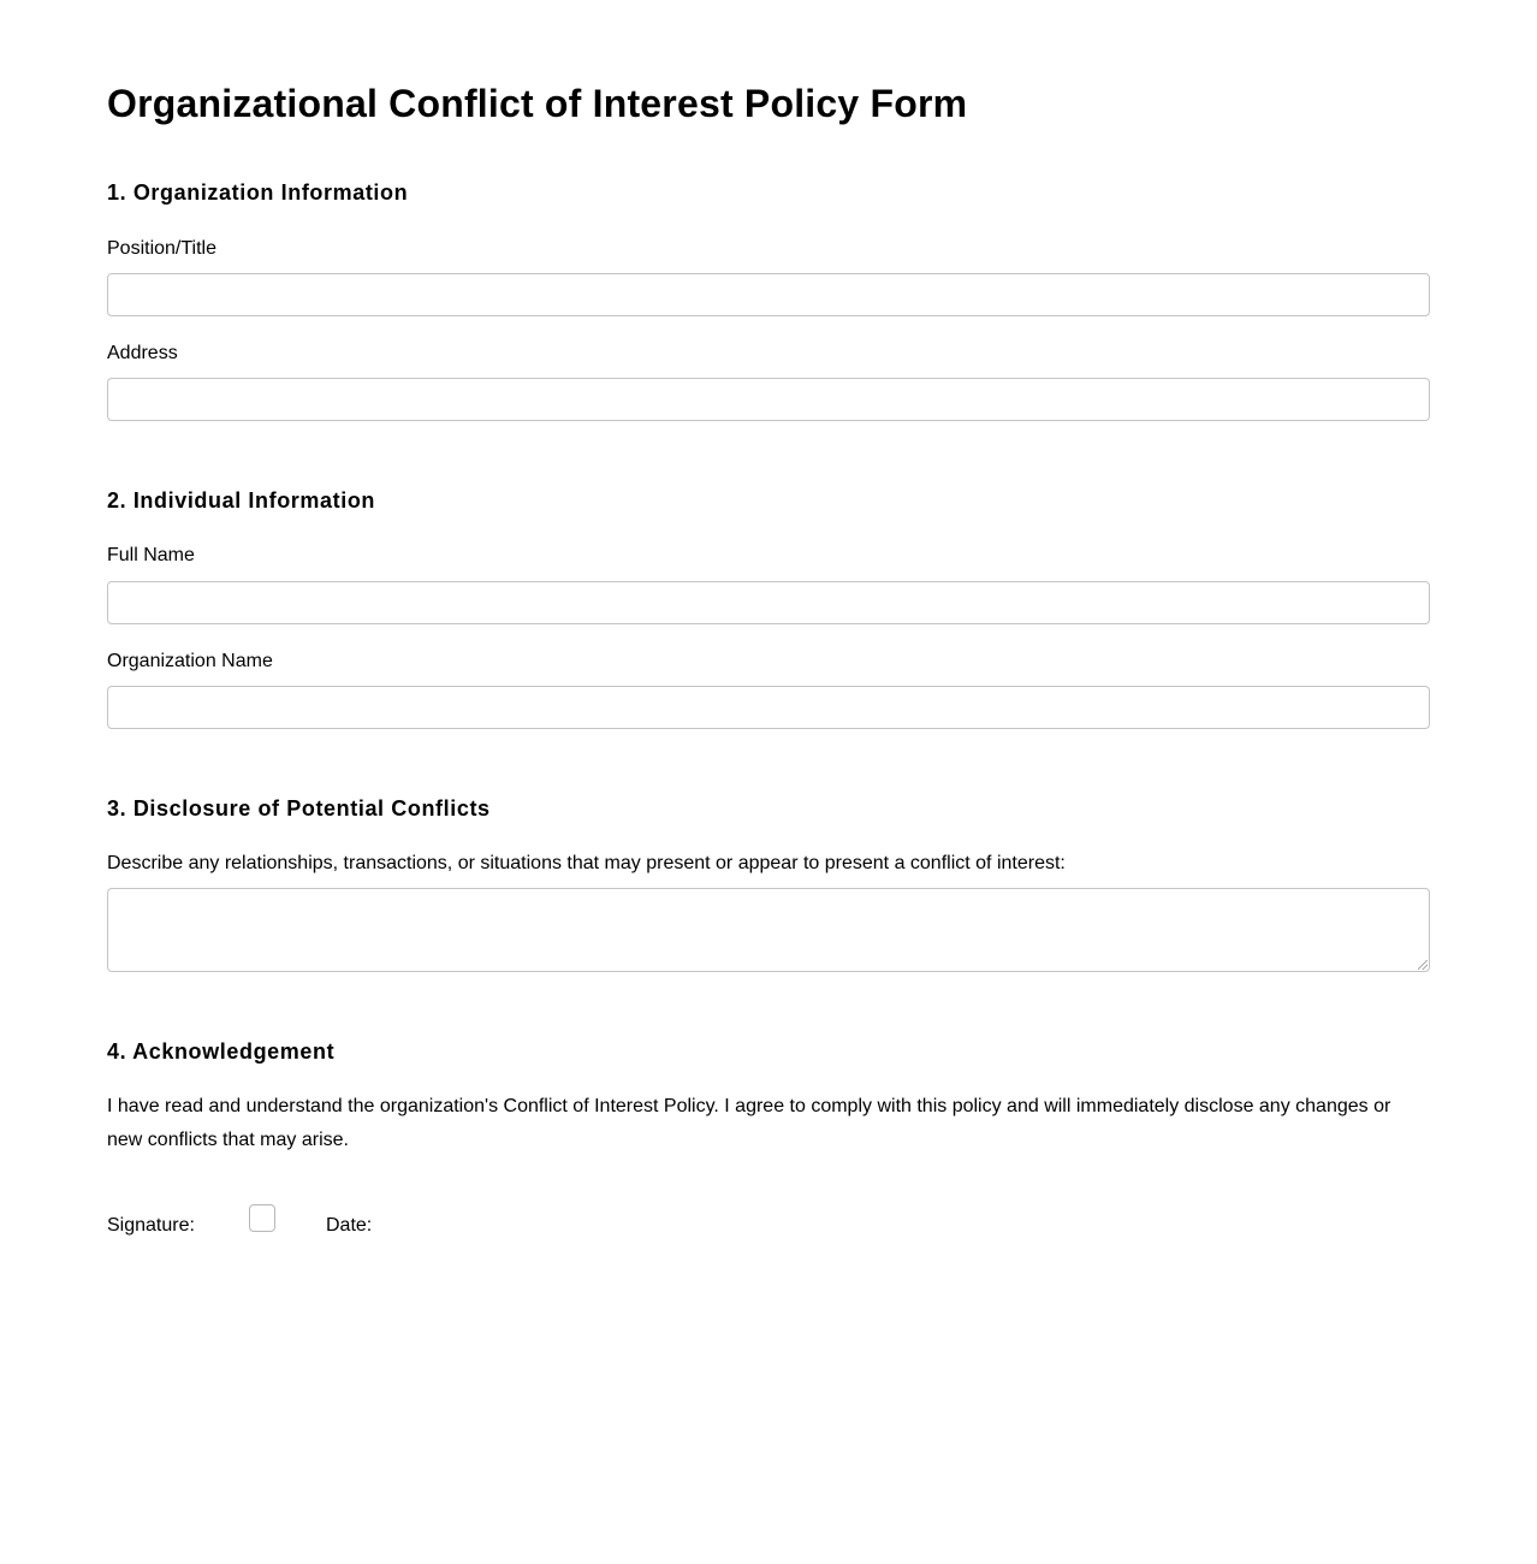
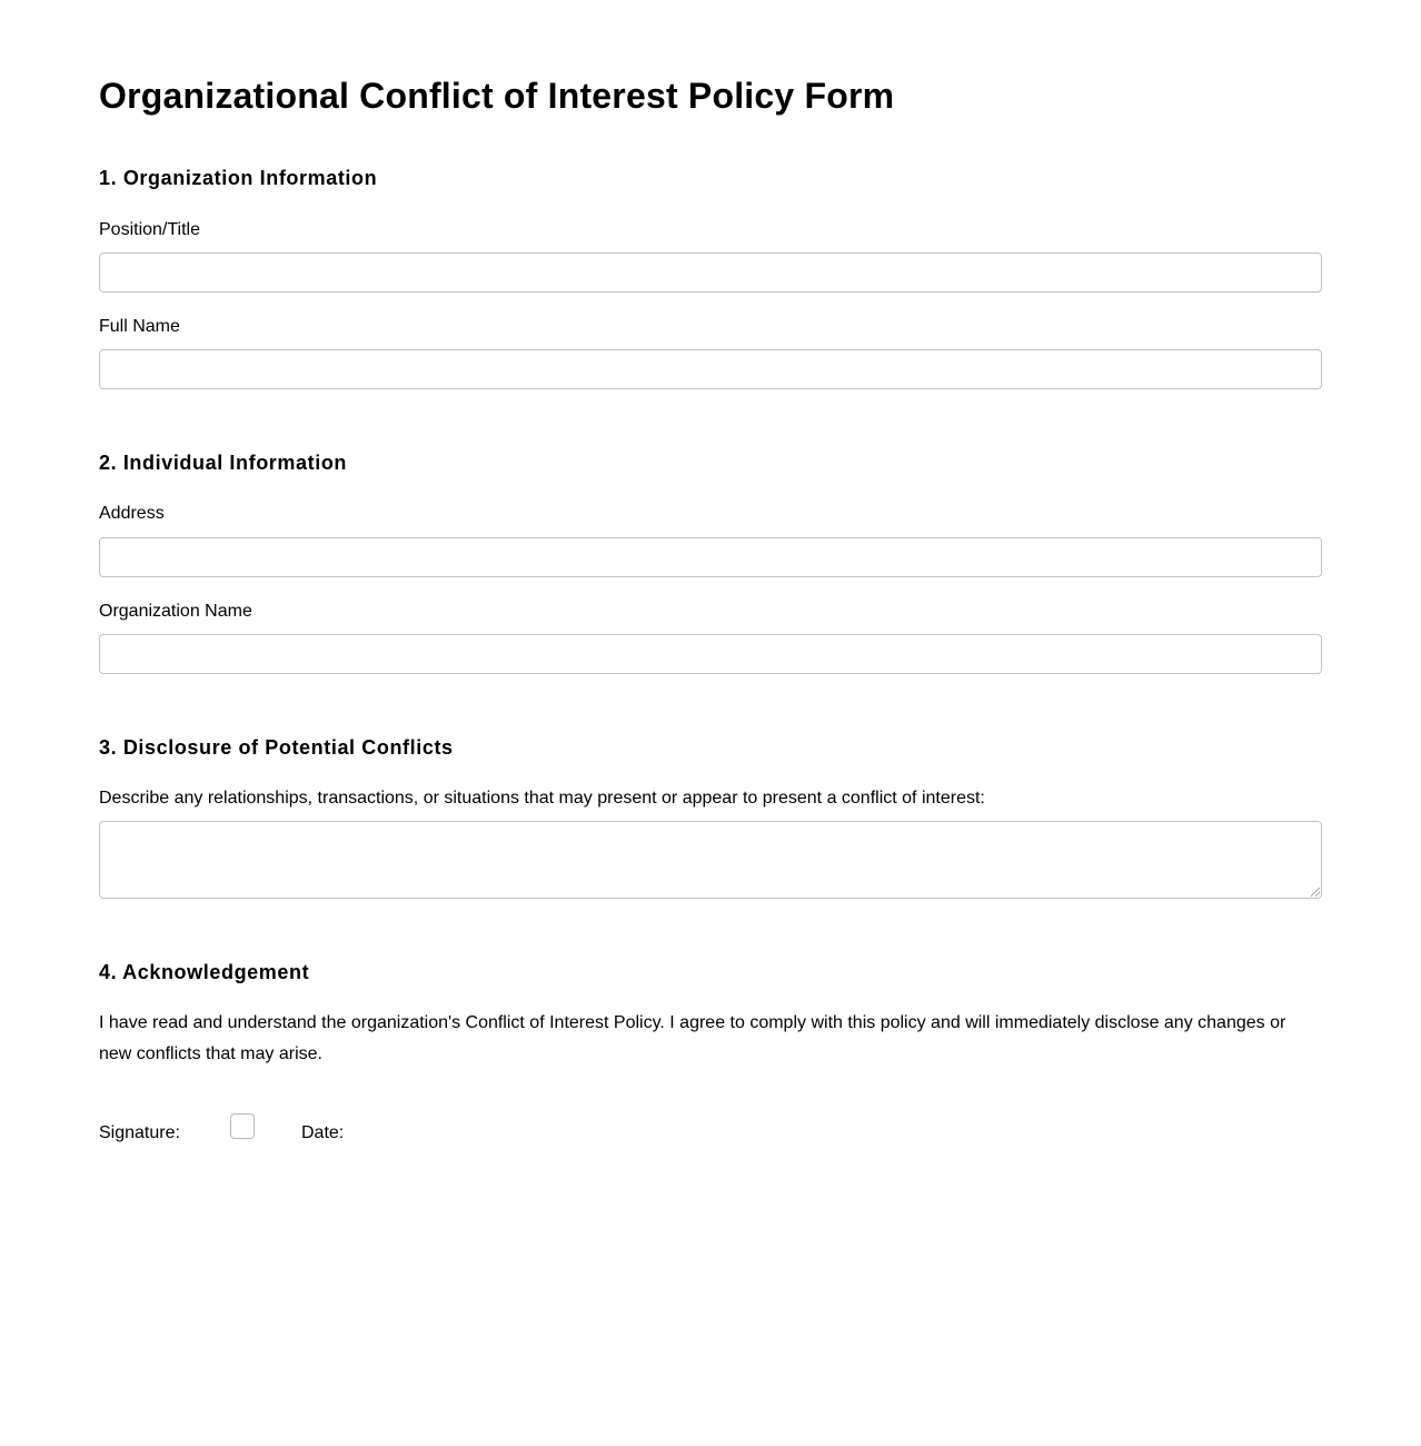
  Organizational Conflict of Interest Policy Form
  1. Organization Information
  Position/Title
- Address
+ Full Name
  2. Individual Information
- Full Name
+ Address
  Organization Name
  3. Disclosure of Potential Conflicts
  Describe any relationships, transactions, or situations that may present or appear to present a conflict of interest:
  4. Acknowledgement
  I have read and understand the organization's Conflict of Interest Policy. I agree to comply with this policy and will immediately disclose any changes or new conflicts that may arise.
  Signature:
  Date:
